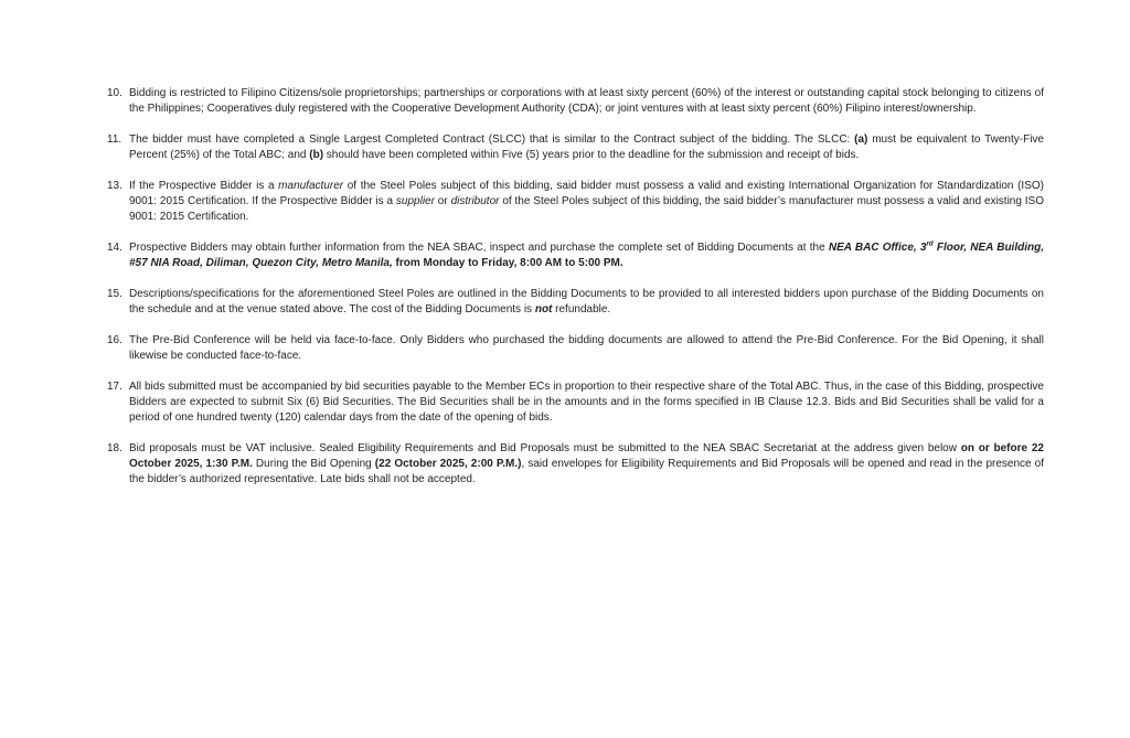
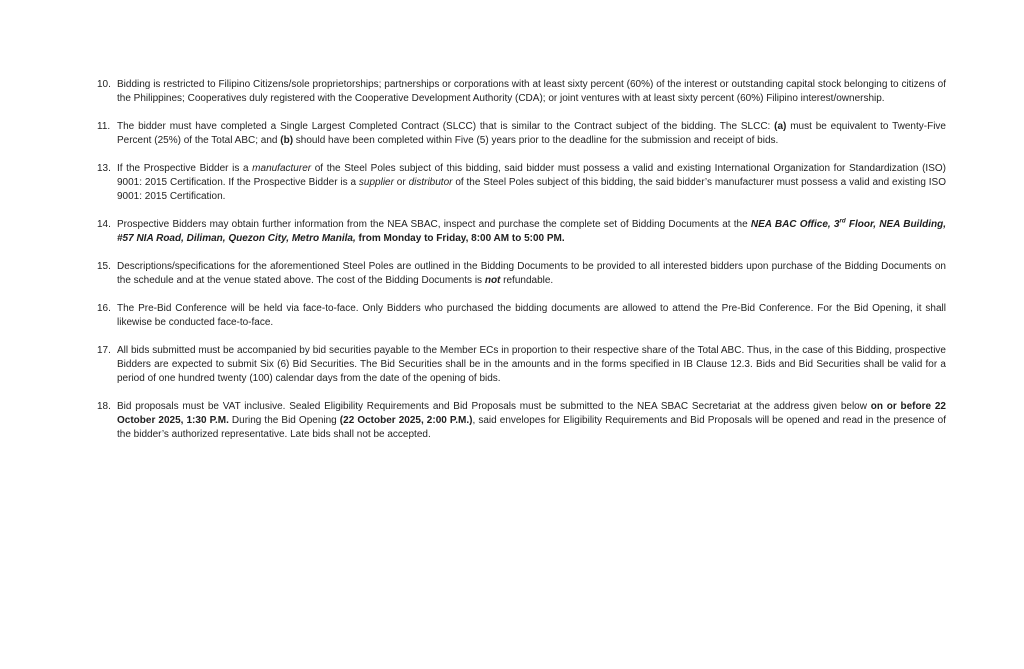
  10.
  Bidding is restricted to Filipino Citizens/sole proprietorships; partnerships or corporations with at least sixty percent (60%) of the interest or outstanding capital stock belonging to citizens of the Philippines; Cooperatives duly registered with the Cooperative Development Authority (CDA); or joint ventures with at least sixty percent (60%) Filipino interest/ownership.
  11.
  The bidder must have completed a Single Largest Completed Contract (SLCC) that is similar to the Contract subject of the bidding. The SLCC: (a) must be equivalent to Twenty-Five Percent (25%) of the Total ABC; and (b) should have been completed within Five (5) years prior to the deadline for the submission and receipt of bids.
  13.
  If the Prospective Bidder is a manufacturer of the Steel Poles subject of this bidding, said bidder must possess a valid and existing International Organization for Standardization (ISO) 9001: 2015 Certification. If the Prospective Bidder is a supplier or distributor of the Steel Poles subject of this bidding, the said bidder’s manufacturer must possess a valid and existing ISO 9001: 2015 Certification.
  14.
  Prospective Bidders may obtain further information from the NEA SBAC, inspect and purchase the complete set of Bidding Documents at the NEA BAC Office, 3 Floor, NEA Building, #57 NIA Road, Diliman, Quezon City, Metro Manila, from Monday to Friday, 8:00 AM to 5:00 PM.
  15.
  Descriptions/specifications for the aforementioned Steel Poles are outlined in the Bidding Documents to be provided to all interested bidders upon purchase of the Bidding Documents on the schedule and at the venue stated above. The cost of the Bidding Documents is not refundable.
  16.
  The Pre-Bid Conference will be held via face-to-face. Only Bidders who purchased the bidding documents are allowed to attend the Pre-Bid Conference. For the Bid Opening, it shall likewise be conducted face-to-face.
  17.
- All bids submitted must be accompanied by bid securities payable to the Member ECs in proportion to their respective share of the Total ABC. Thus, in the case of this Bidding, prospective Bidders are expected to submit Six (6) Bid Securities. The Bid Securities shall be in the amounts and in the forms specified in IB Clause 12.3. Bids and Bid Securities shall be valid for a period of one hundred twenty (120) calendar days from the date of the opening of bids.
+ All bids submitted must be accompanied by bid securities payable to the Member ECs in proportion to their respective share of the Total ABC. Thus, in the case of this Bidding, prospective Bidders are expected to submit Six (6) Bid Securities. The Bid Securities shall be in the amounts and in the forms specified in IB Clause 12.3. Bids and Bid Securities shall be valid for a period of one hundred twenty (100) calendar days from the date of the opening of bids.
  18.
  Bid proposals must be VAT inclusive. Sealed Eligibility Requirements and Bid Proposals must be submitted to the NEA SBAC Secretariat at the address given below on or before 22 October 2025, 1:30 P.M. During the Bid Opening (22 October 2025, 2:00 P.M.), said envelopes for Eligibility Requirements and Bid Proposals will be opened and read in the presence of the bidder’s authorized representative. Late bids shall not be accepted.
